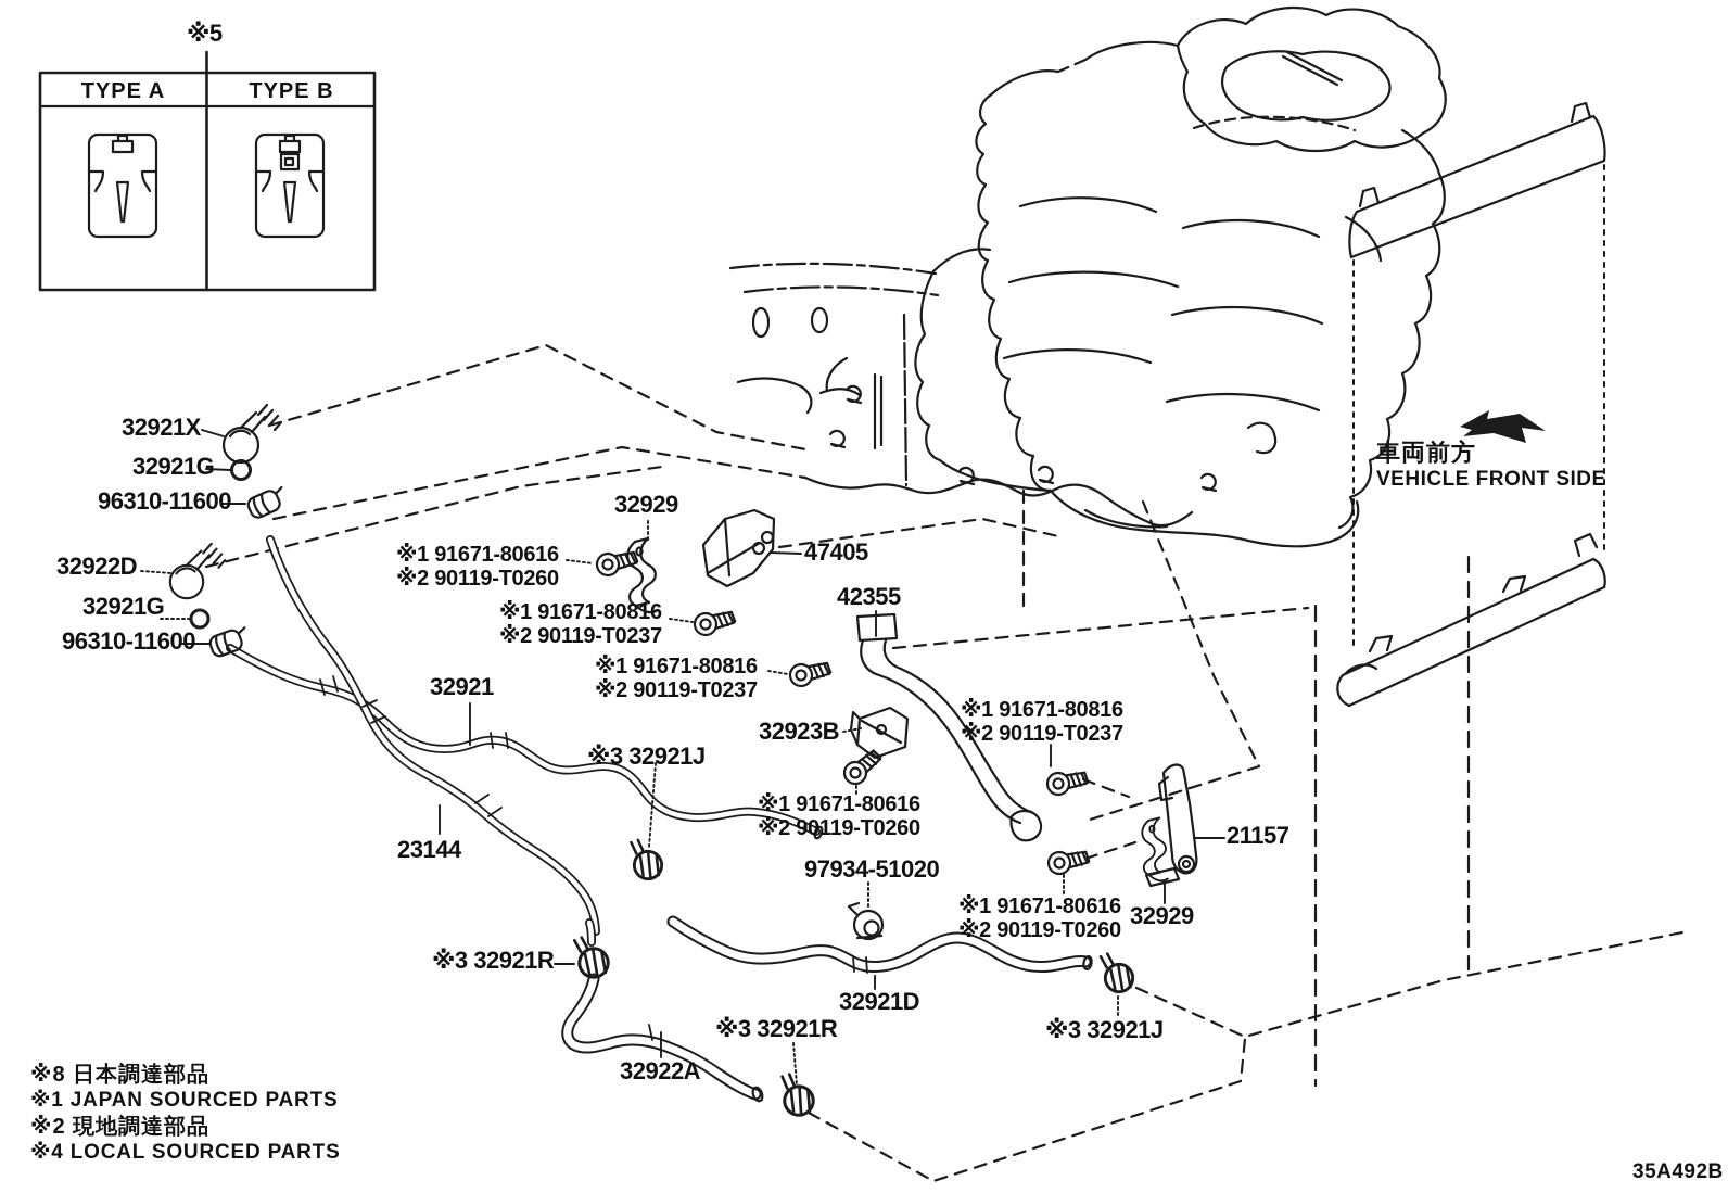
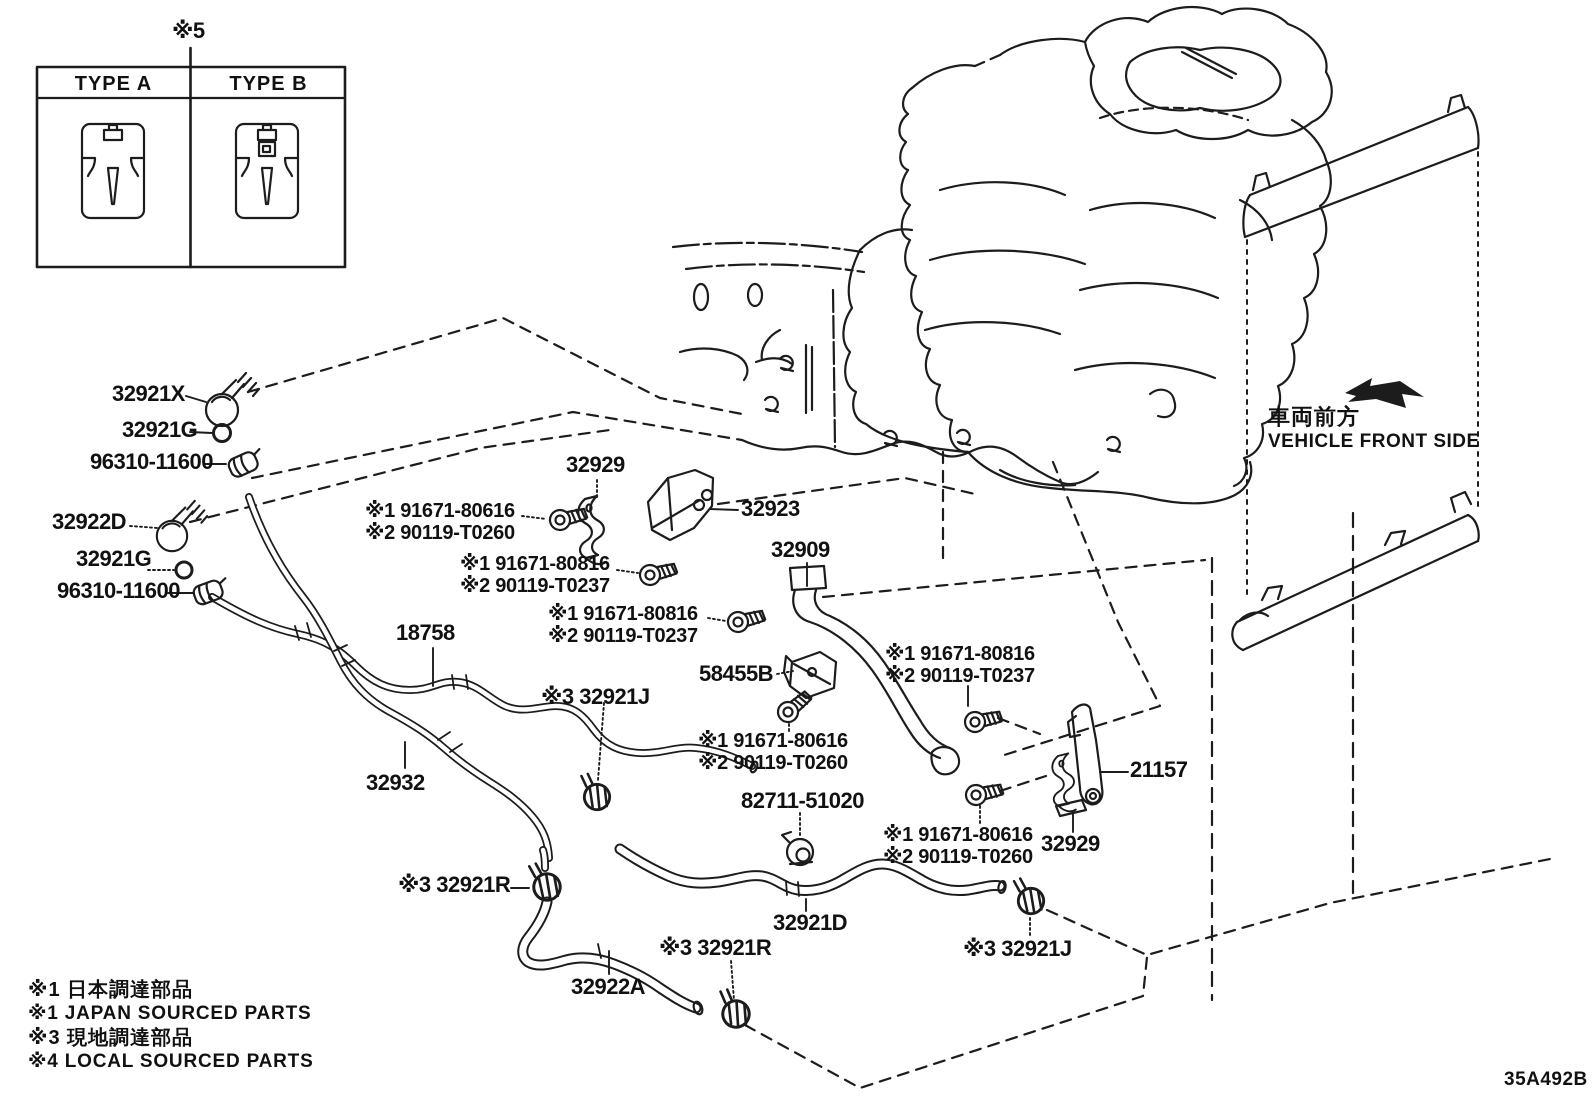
  ※5
  TYPE A
  TYPE B
  32921X
  32921G
  96310-11600
  32922D
  32921G
  96310-11600
- 32921
+ 18758
- 23144
+ 32932
  ※3 32921J
  32929
- 47405
+ 32923
  ※1 91671-80616
  ※2 90119-T0260
  ※1 91671-80816
  ※2 90119-T0237
  ※1 91671-80816
  ※2 90119-T0237
- 42355
+ 32909
- 32923B
+ 58455B
  ※1 91671-80616
  ※2 90119-T0260
  ※1 91671-80816
  ※2 90119-T0237
- 97934-51020
+ 82711-51020
  ※1 91671-80616
  ※2 90119-T0260
  21157
  32929
  32921D
  ※3 32921R
  32922A
  ※3 32921R
  ※3 32921J
  車両前方
  VEHICLE FRONT SIDE
- ※8 日本調達部品
+ ※1 日本調達部品
  ※1 JAPAN SOURCED PARTS
- ※2 現地調達部品
+ ※3 現地調達部品
  ※4 LOCAL SOURCED PARTS
  35A492B
